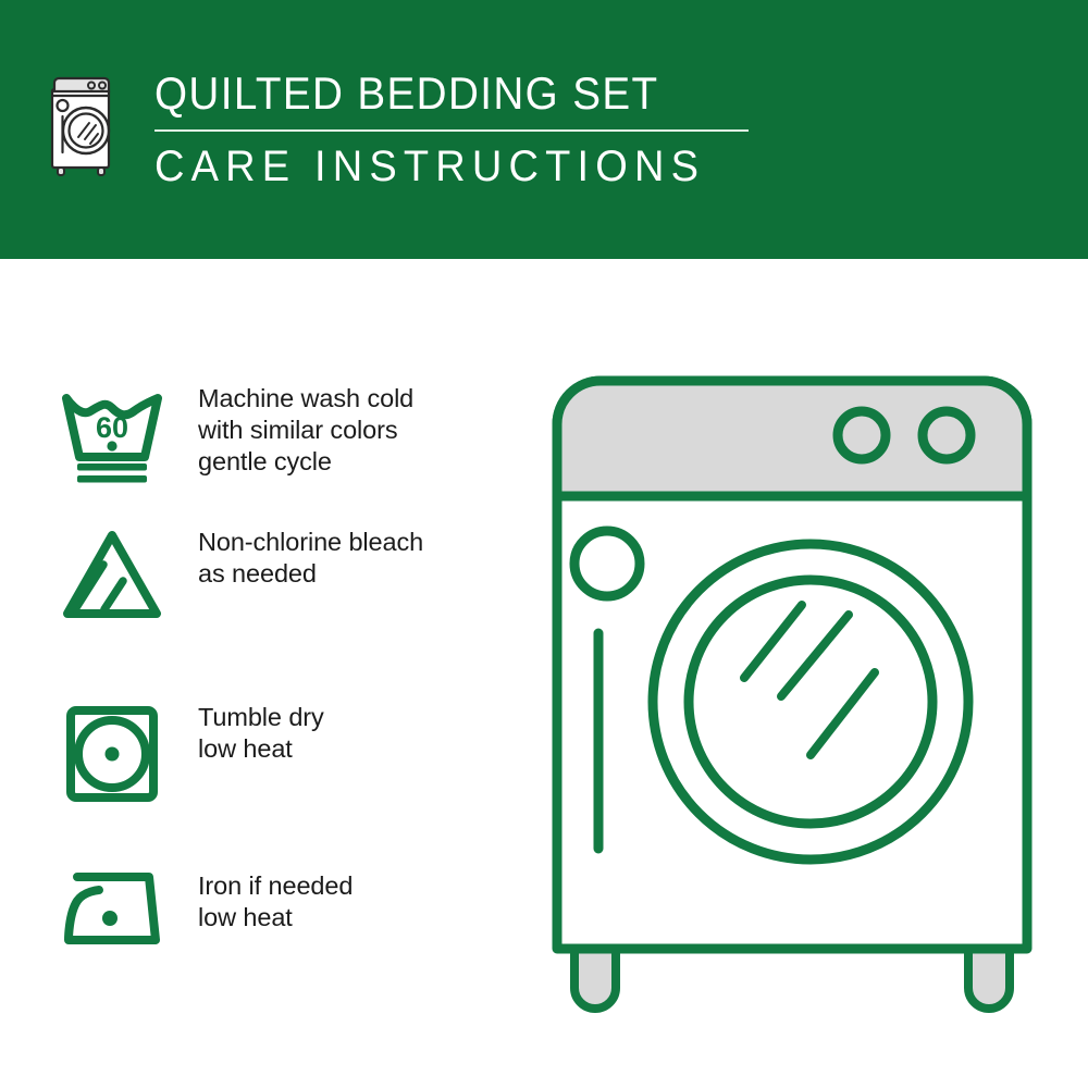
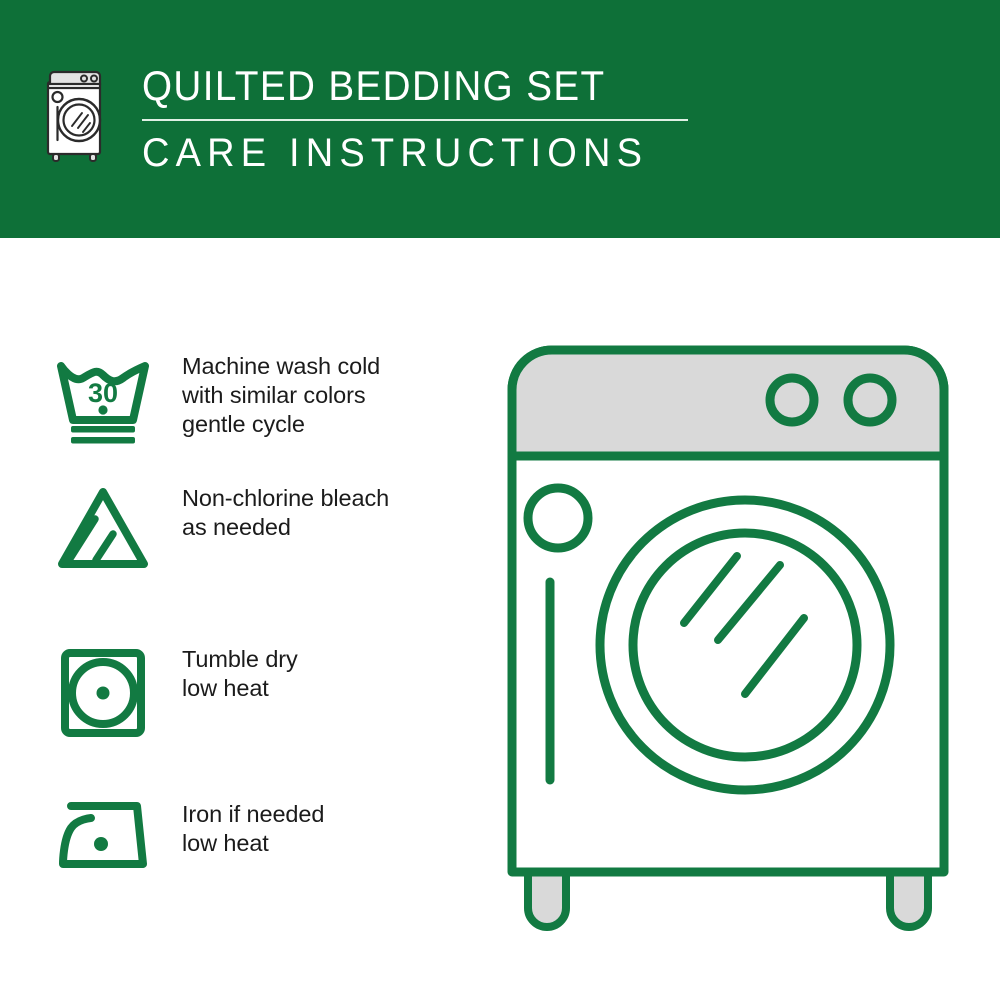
  QUILTED BEDDING SET
  CARE INSTRUCTIONS
- 60
+ 30
  Machine wash cold
  with similar colors
  gentle cycle
  Non-chlorine bleach
  as needed
  Tumble dry
  low heat
  Iron if needed
  low heat
